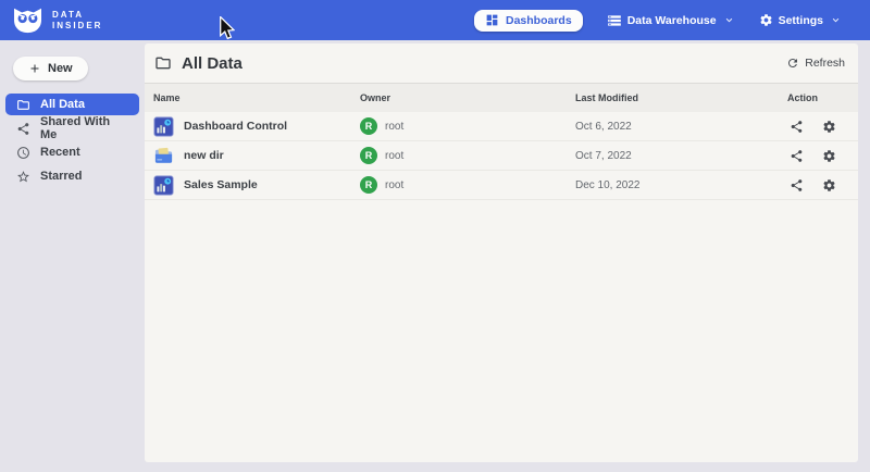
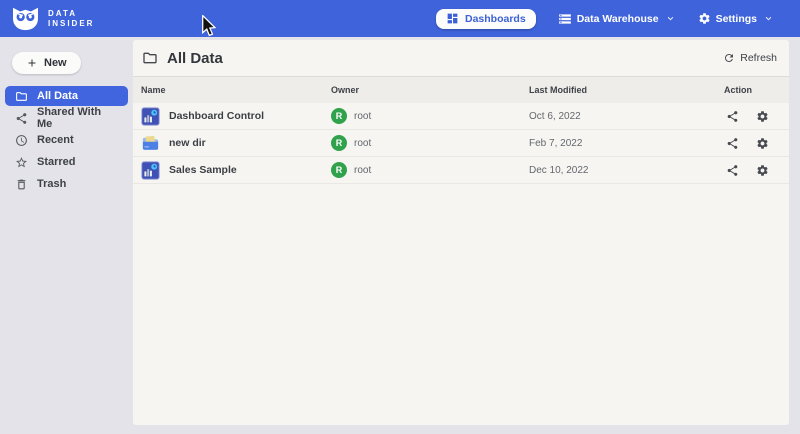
  DATA
  INSIDER
  Dashboards
  Data Warehouse
  Settings
  New
  All Data
  Shared With Me
  Recent
  Starred
+ Trash
  All Data
  Refresh
  Name
  Owner
  Last Modified
  Action
  Dashboard Control
  R
  root
  Oct 6, 2022
  new dir
  R
  root
- Oct 7, 2022
+ Feb 7, 2022
  Sales Sample
  R
  root
  Dec 10, 2022
